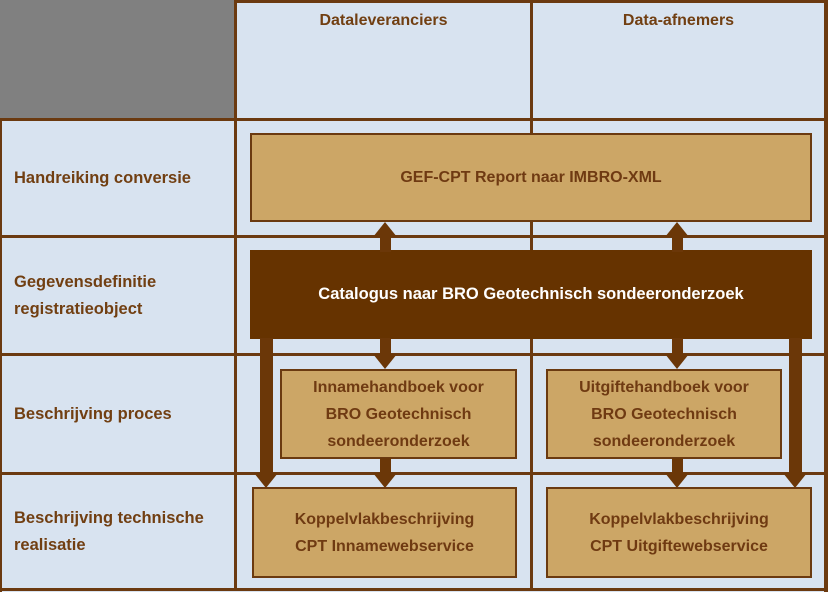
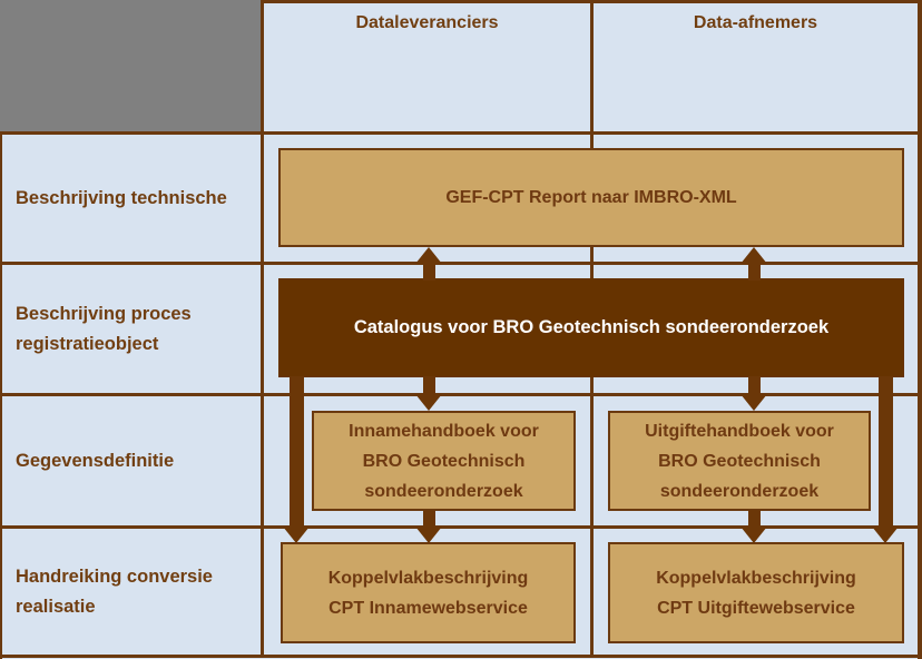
  Dataleveranciers
  Data-afnemers
- Handreiking conversie
+ Beschrijving technische
- Gegevensdefinitie
+ Beschrijving proces
  registratieobject
- Beschrijving proces
+ Gegevensdefinitie
- Beschrijving technische
+ Handreiking conversie
  realisatie
  GEF-CPT Report naar IMBRO-XML
- Catalogus naar BRO Geotechnisch sondeeronderzoek
+ Catalogus voor BRO Geotechnisch sondeeronderzoek
  Innamehandboek voor
  BRO Geotechnisch
  sondeeronderzoek
  Uitgiftehandboek voor
  BRO Geotechnisch
  sondeeronderzoek
  Koppelvlakbeschrijving
  CPT Innamewebservice
  Koppelvlakbeschrijving
  CPT Uitgiftewebservice
